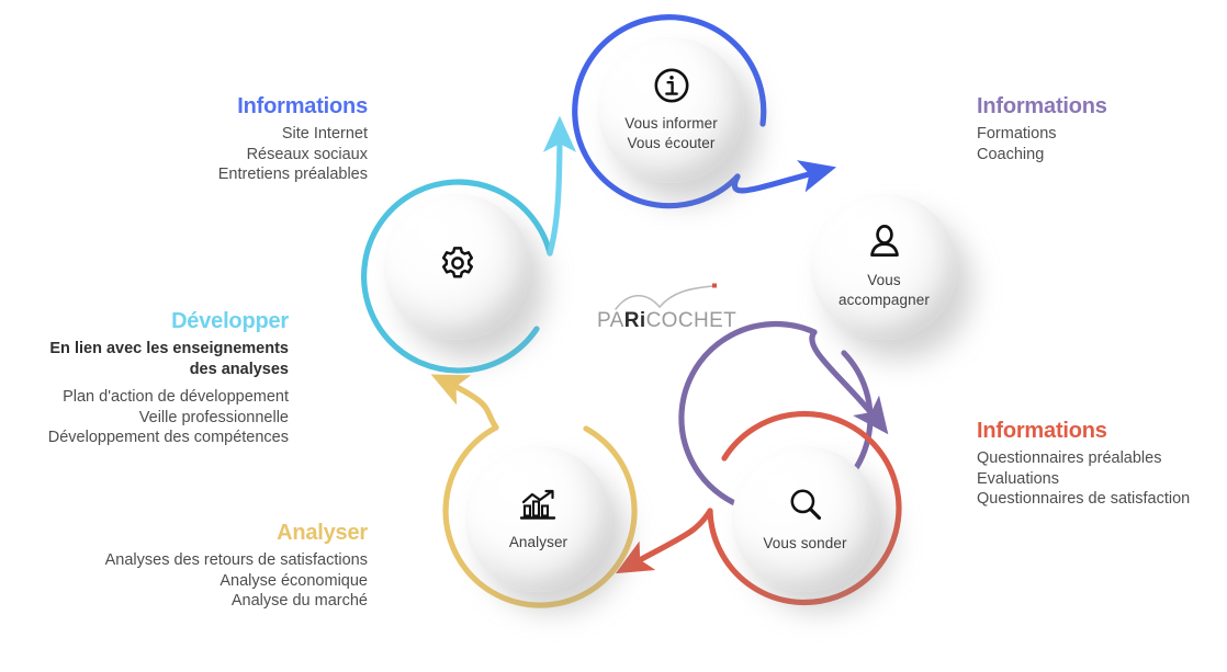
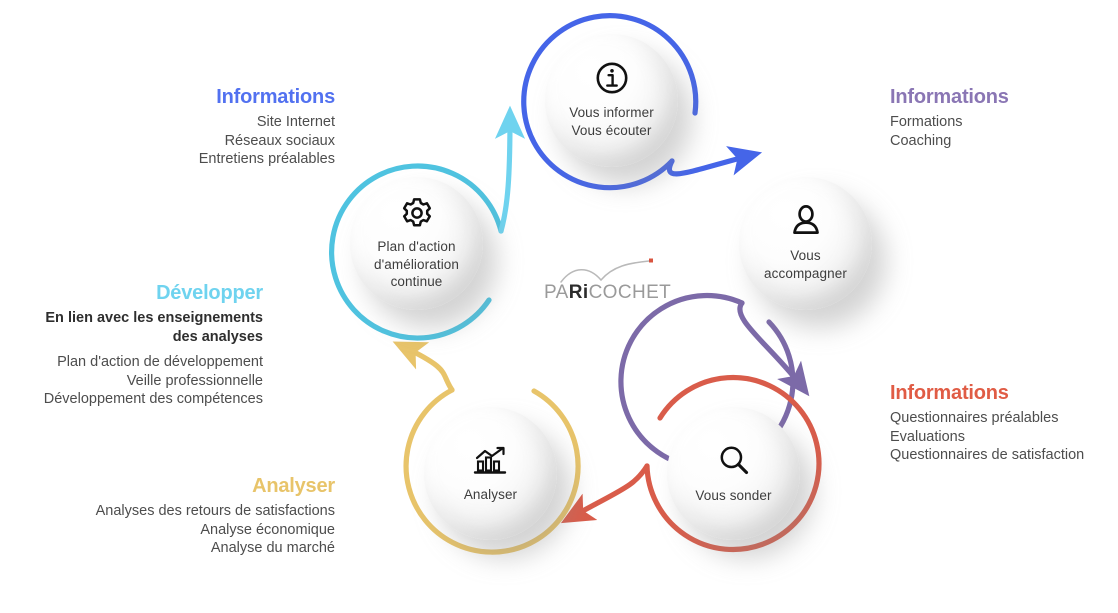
  Vous informer
  Vous écouter
  Vous
  accompagner
  Vous sonder
  Analyser
+ Plan d'action
+ d'amélioration
+ continue
  PARiCOCHET
  Informations
  Site Internet
  Réseaux sociaux
  Entretiens préalables
  Informations
  Formations
  Coaching
  Développer
  En lien avec les enseignements
  des analyses
  Plan d'action de développement
  Veille professionnelle
  Développement des compétences
  Informations
  Questionnaires préalables
  Evaluations
  Questionnaires de satisfaction
  Analyser
  Analyses des retours de satisfactions
  Analyse économique
  Analyse du marché
